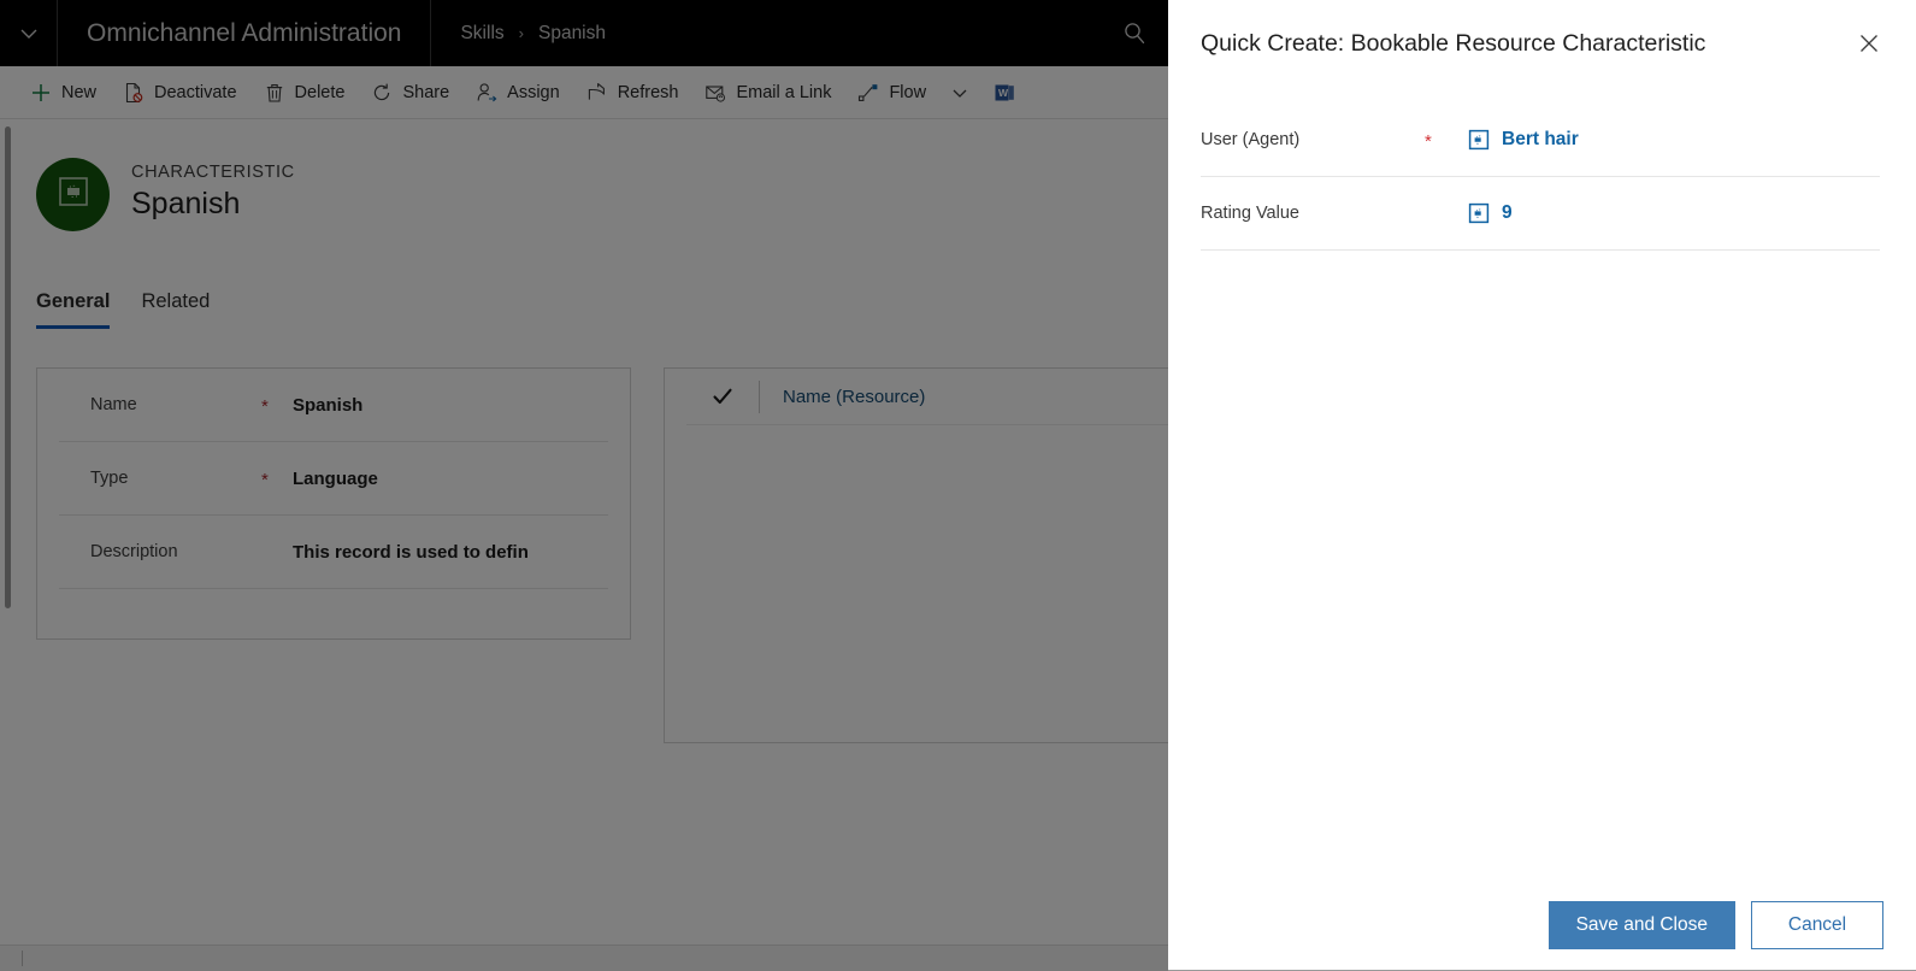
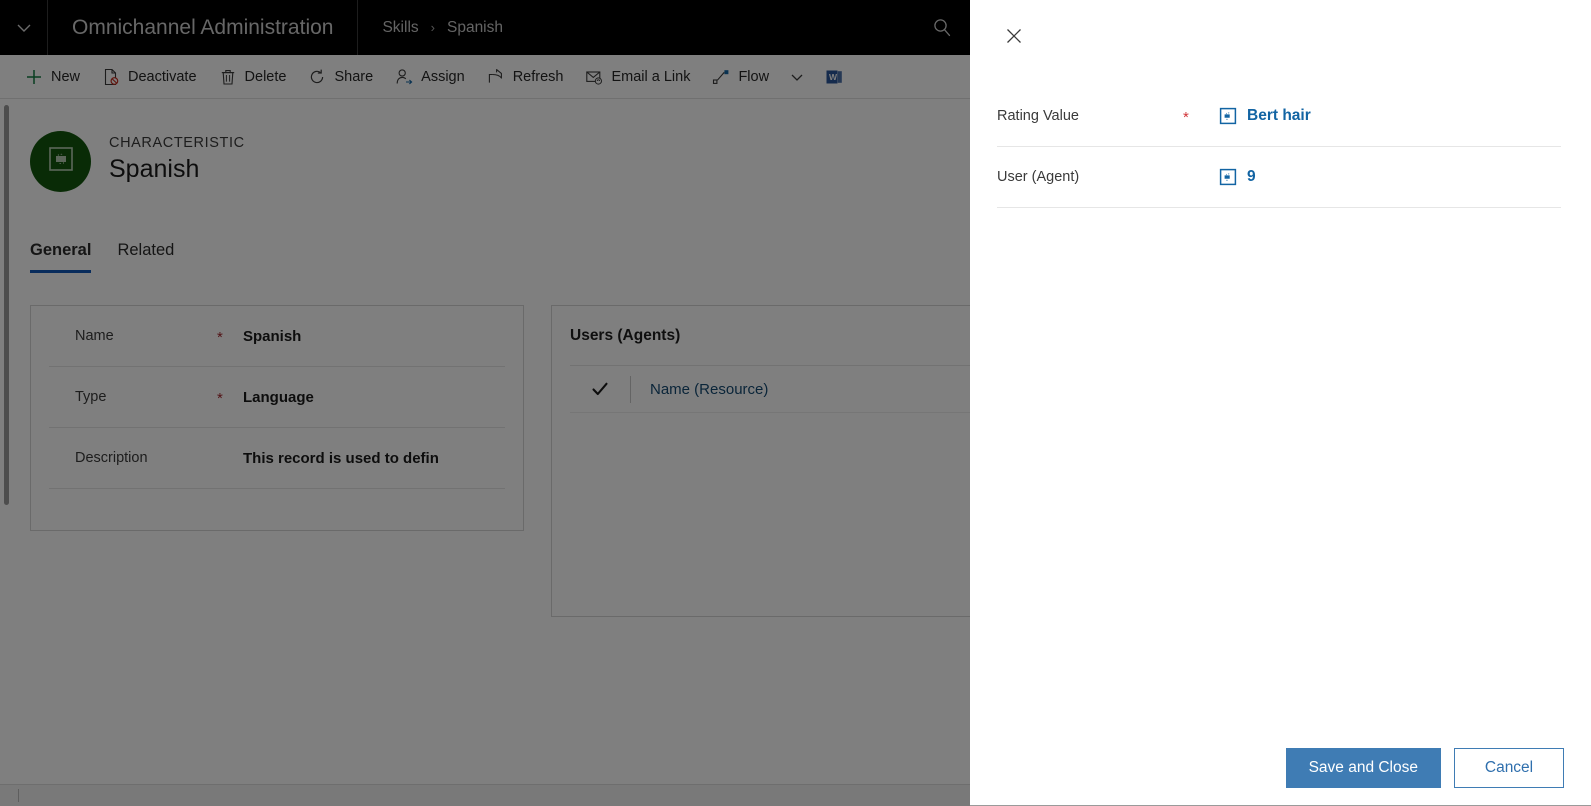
  Omnichannel Administration
  Skills
  ›
  Spanish
  New
  Deactivate
  Delete
  Share
  Assign
  Refresh
  Email a Link
  Flow
  W
  CHARACTERISTIC
  Spanish
  General
  Related
  Name
  *
  Spanish
  Type
  *
  Language
  Description
  This record is used to defin
+ Users (Agents)
  Name (Resource)
- Quick Create: Bookable Resource Characteristic
- User (Agent)
+ Rating Value
  *
  Bert hair
- Rating Value
+ User (Agent)
  9
  Save and Close
  Cancel
